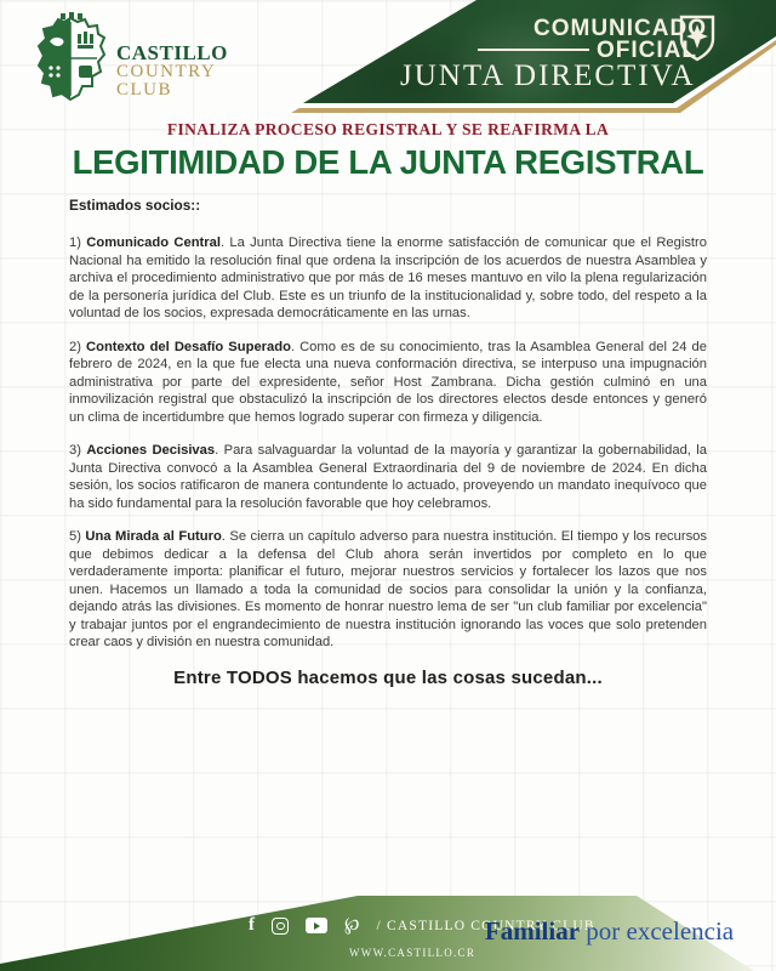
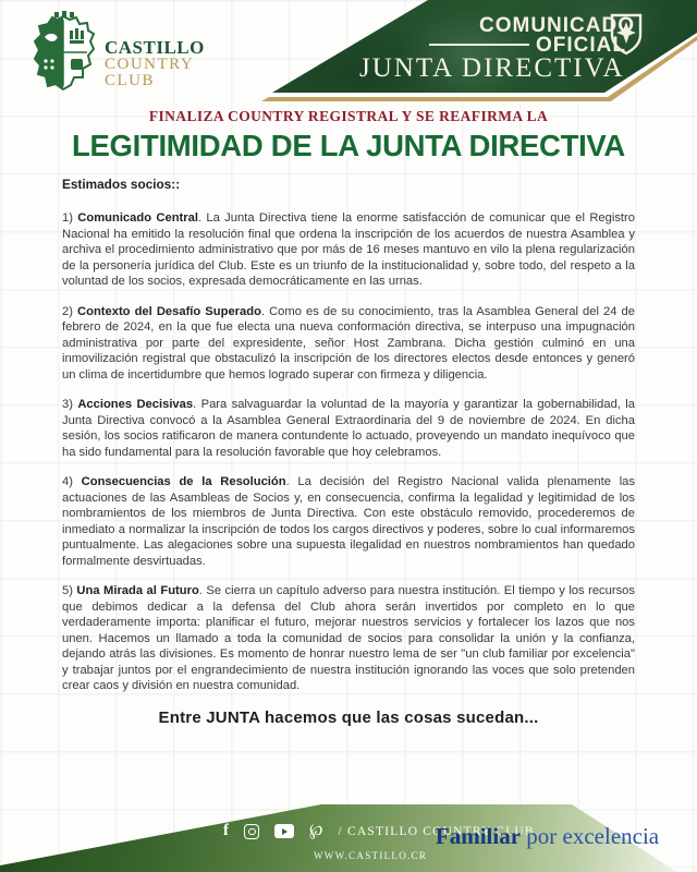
  COMUNICAD
  OFICIAL
  JUNTA DIRECTIVA
  CASTILLO
  COUNTRY
  CLUB
- FINALIZA PROCESO REGISTRAL Y SE REAFIRMA LA
+ FINALIZA COUNTRY REGISTRAL Y SE REAFIRMA LA
- LEGITIMIDAD DE LA JUNTA REGISTRAL
+ LEGITIMIDAD DE LA JUNTA DIRECTIVA
  Estimados socios::
  1) Comunicado Central. La Junta Directiva tiene la enorme satisfacción de comunicar que el Registro Nacional ha emitido la resolución final que ordena la inscripción de los acuerdos de nuestra Asamblea y archiva el procedimiento administrativo que por más de 16 meses mantuvo en vilo la plena regularización de la personería jurídica del Club. Este es un triunfo de la institucionalidad y, sobre todo, del respeto a la voluntad de los socios, expresada democráticamente en las urnas.
  2) Contexto del Desafío Superado. Como es de su conocimiento, tras la Asamblea General del 24 de febrero de 2024, en la que fue electa una nueva conformación directiva, se interpuso una impugnación administrativa por parte del expresidente, señor Host Zambrana. Dicha gestión culminó en una inmovilización registral que obstaculizó la inscripción de los directores electos desde entonces y generó un clima de incertidumbre que hemos logrado superar con firmeza y diligencia.
  3) Acciones Decisivas. Para salvaguardar la voluntad de la mayoría y garantizar la gobernabilidad, la Junta Directiva convocó a la Asamblea General Extraordinaria del 9 de noviembre de 2024. En dicha sesión, los socios ratificaron de manera contundente lo actuado, proveyendo un mandato inequívoco que ha sido fundamental para la resolución favorable que hoy celebramos.
+ 4) Consecuencias de la Resolución. La decisión del Registro Nacional valida plenamente las actuaciones de las Asambleas de Socios y, en consecuencia, confirma la legalidad y legitimidad de los nombramientos de los miembros de Junta Directiva. Con este obstáculo removido, procederemos de inmediato a normalizar la inscripción de todos los cargos directivos y poderes, sobre lo cual informaremos puntualmente. Las alegaciones sobre una supuesta ilegalidad en nuestros nombramientos han quedado formalmente desvirtuadas.
  5) Una Mirada al Futuro. Se cierra un capítulo adverso para nuestra institución. El tiempo y los recursos que debimos dedicar a la defensa del Club ahora serán invertidos por completo en lo que verdaderamente importa: planificar el futuro, mejorar nuestros servicios y fortalecer los lazos que nos unen. Hacemos un llamado a toda la comunidad de socios para consolidar la unión y la confianza, dejando atrás las divisiones. Es momento de honrar nuestro lema de ser "un club familiar por excelencia" y trabajar juntos por el engrandecimiento de nuestra institución ignorando las voces que solo pretenden crear caos y división en nuestra comunidad.
- Entre TODOS hacemos que las cosas sucedan...
+ Entre JUNTA hacemos que las cosas sucedan...
  f
  ℘
  / CASTILLO COUNTRY CLUB
  WWW.CASTILLO.CR
  Familiar por excelencia
